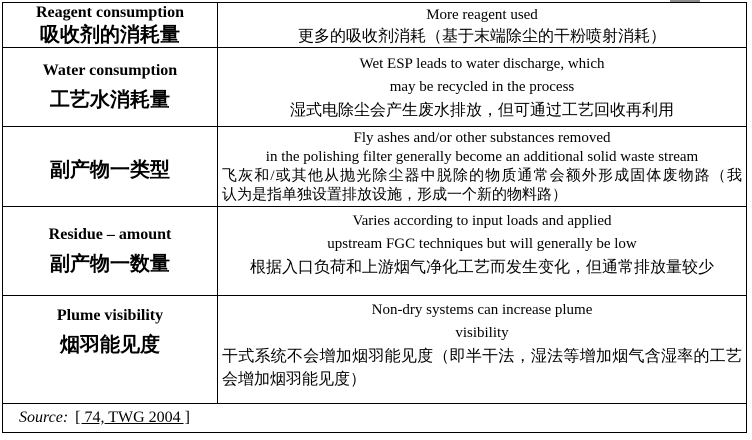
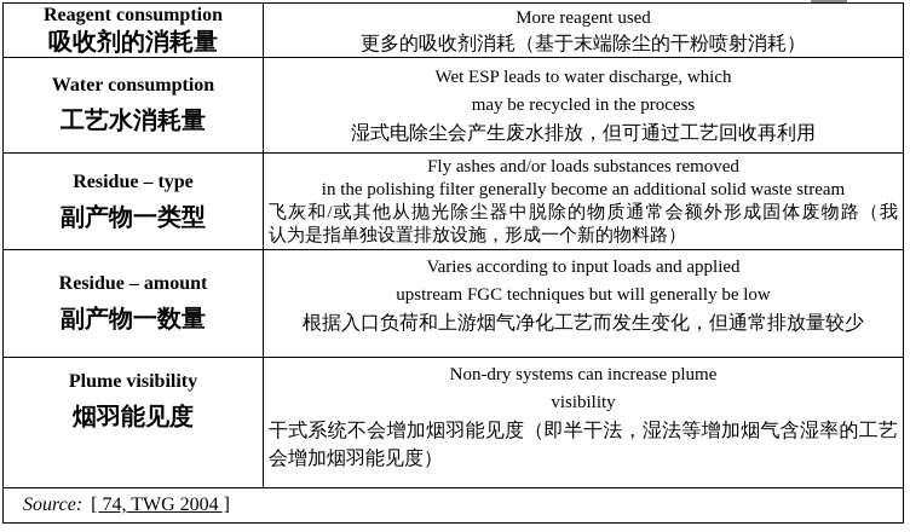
  Reagent consumption
  吸收剂的消耗量
  More reagent used
  更多的吸收剂消耗（基于末端除尘的干粉喷射消耗）
  Water consumption
  工艺水消耗量
  Wet ESP leads to water discharge, which
  may be recycled in the process
  湿式电除尘会产生废水排放，但可通过工艺回收再利用
+ Residue – type
  副产物一类型
- Fly ashes and/or other substances removed
+ Fly ashes and/or loads substances removed
  in the polishing filter generally become an additional solid waste stream
  飞灰和/或其他从抛光除尘器中脱除的物质通常会额外形成固体废物路（我
  认为是指单独设置排放设施，形成一个新的物料路）
  Residue – amount
  副产物一数量
  Varies according to input loads and applied
  upstream FGC techniques but will generally be low
  根据入口负荷和上游烟气净化工艺而发生变化，但通常排放量较少
  Plume visibility
  烟羽能见度
  Non-dry systems can increase plume
  visibility
  干式系统不会增加烟羽能见度（即半干法，湿法等增加烟气含湿率的工艺
  会增加烟羽能见度）
  Source:
  [ 74, TWG 2004 ]
